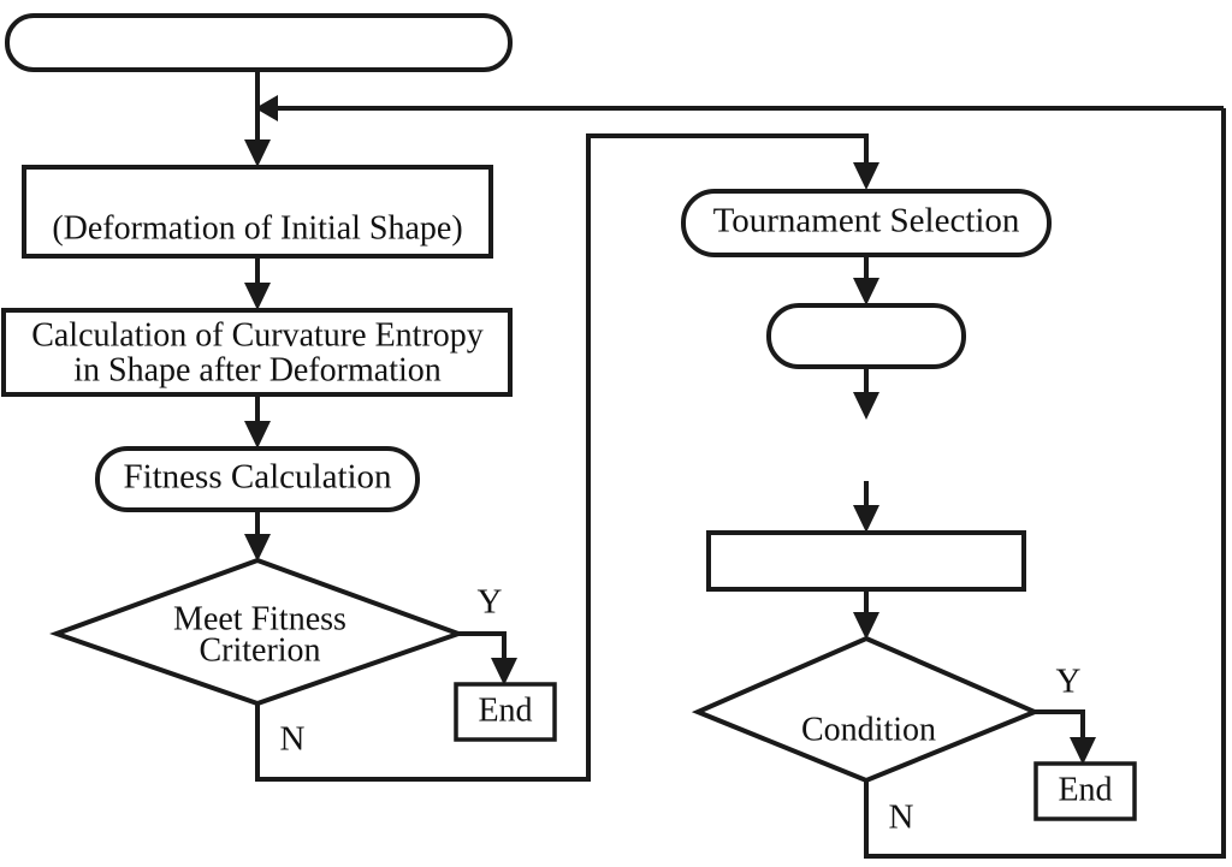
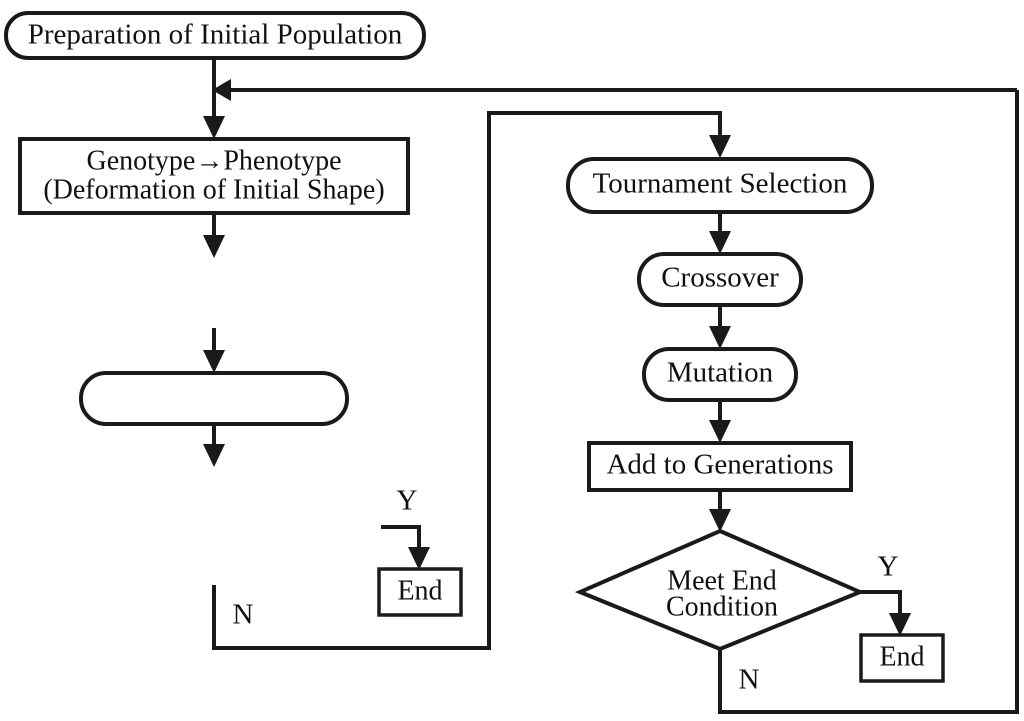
+ Preparation of Initial Population
+ Genotype→Phenotype
  (Deformation of Initial Shape)
- Calculation of Curvature Entropy
- in Shape after Deformation
- Fitness Calculation
- Meet Fitness
- Criterion
  End
  Y
  N
  Tournament Selection
+ Crossover
+ Mutation
+ Add to Generations
+ Meet End
  Condition
  End
  Y
  N
